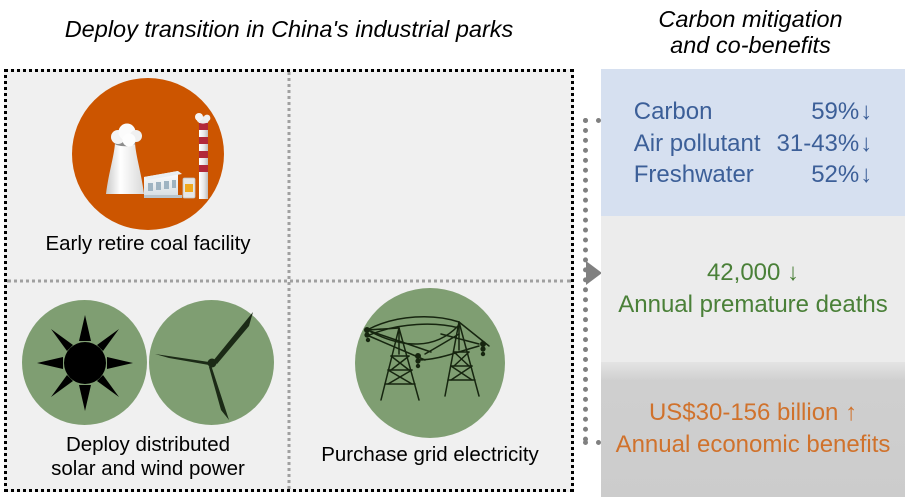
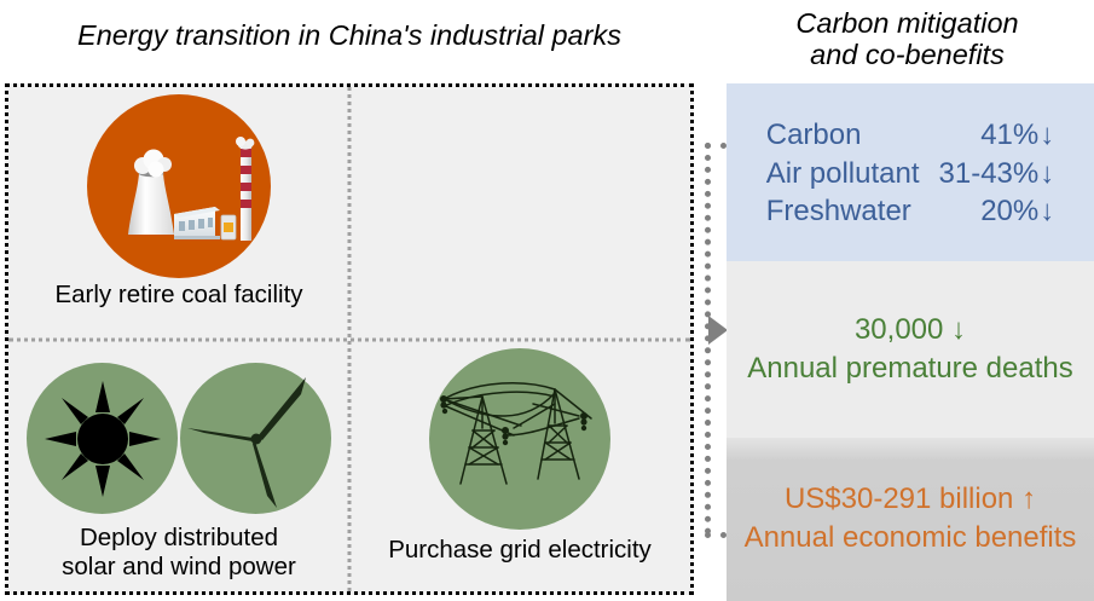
- Deploy transition in China's industrial parks
+ Energy transition in China's industrial parks
  Carbon mitigation
  and co-benefits
  Early retire coal facility
  Deploy distributed
  solar and wind power
  Purchase grid electricity
- Carbon	59%↓
+ Carbon	41%↓
  Air pollutant	31-43%↓
- Freshwater	52%↓
+ Freshwater	20%↓
- 42,000 ↓
+ 30,000 ↓
  Annual premature deaths
- US$30-156 billion ↑
+ US$30-291 billion ↑
  Annual economic benefits
